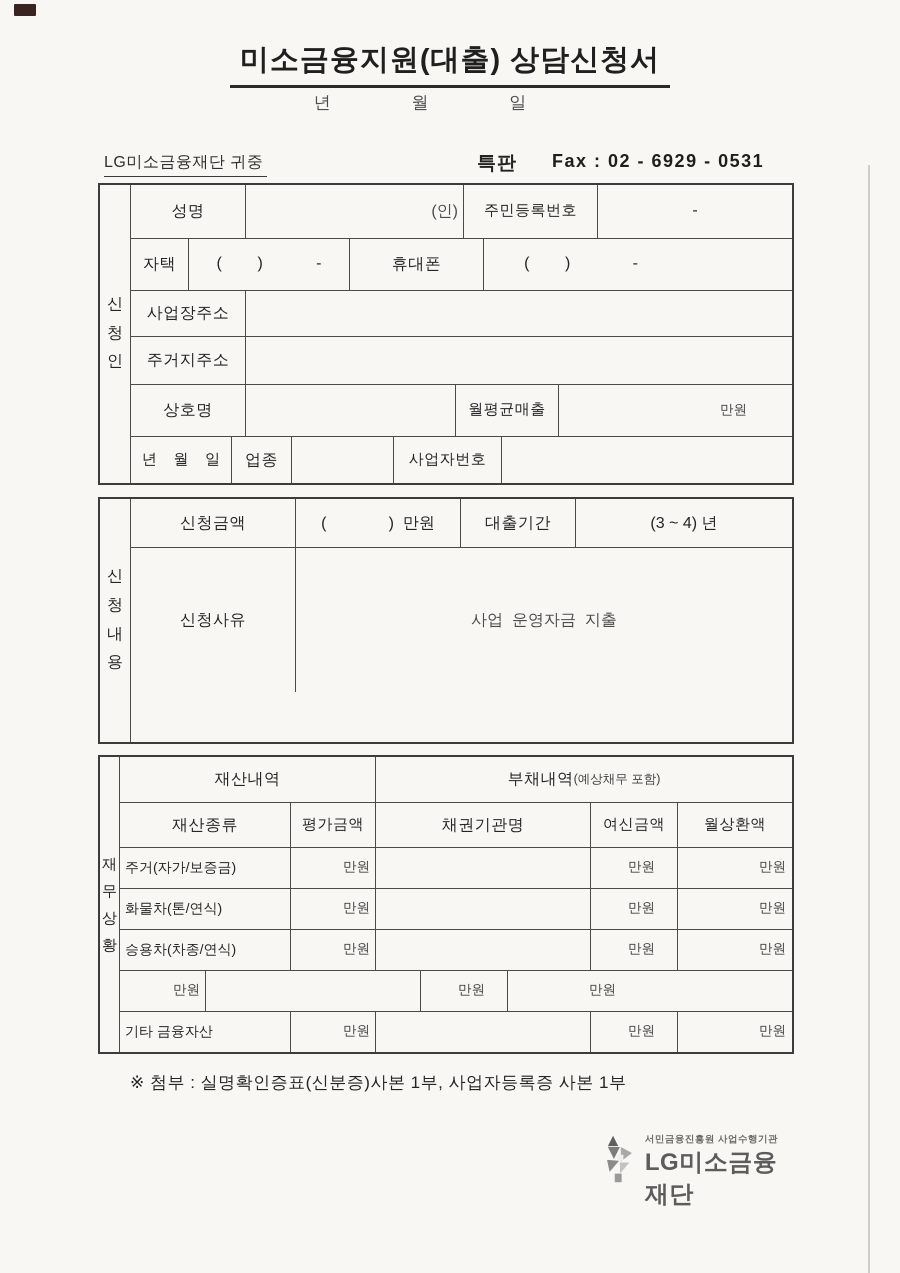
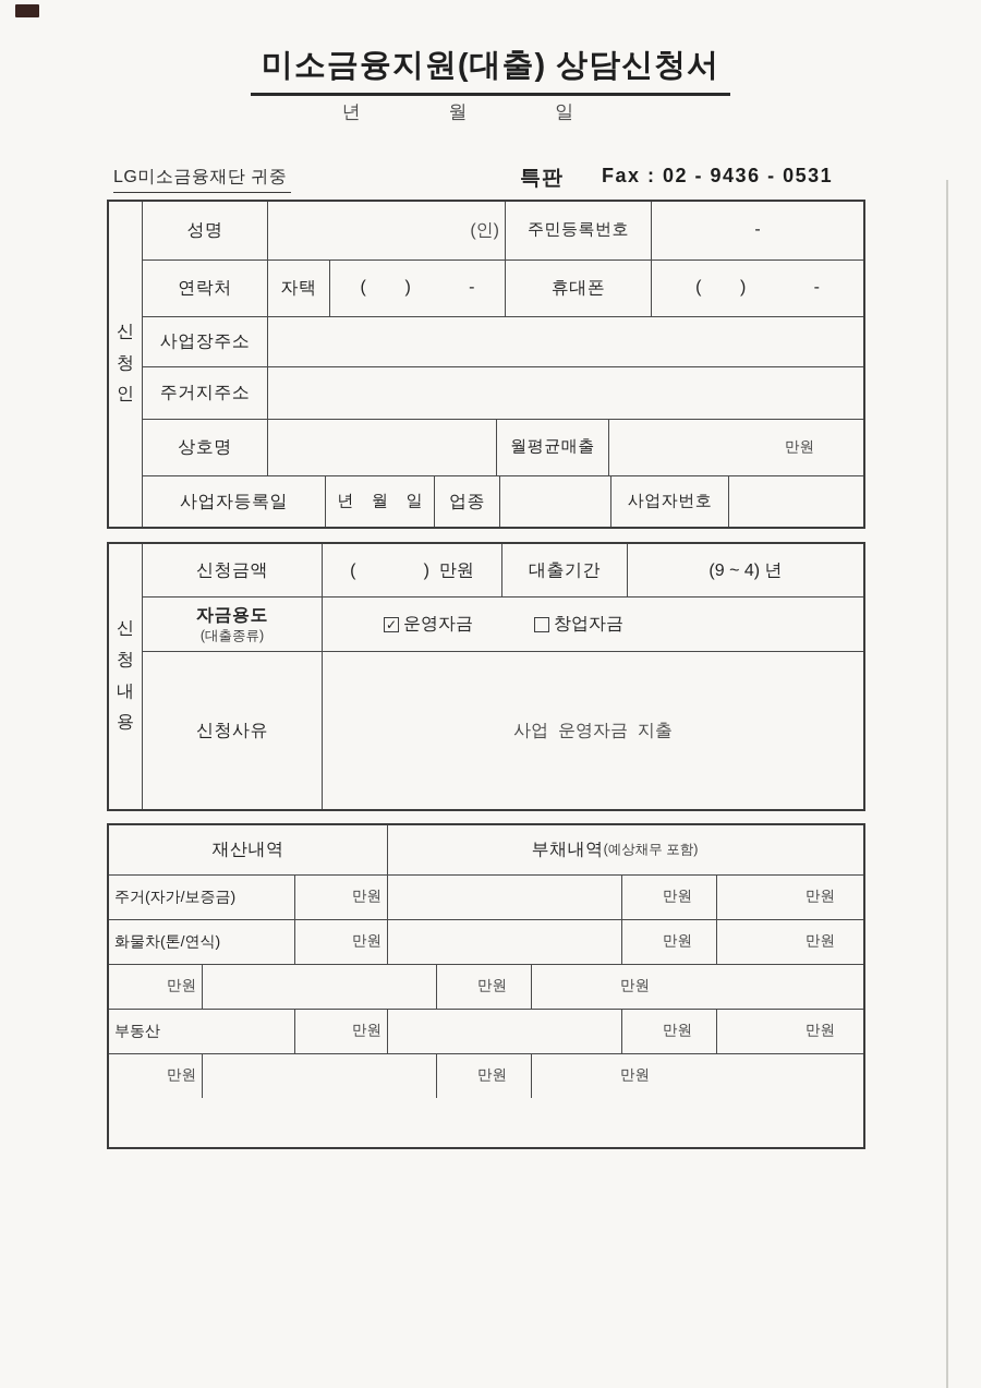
  미소금융지원(대출) 상담신청서
  년 월 일
  LG미소금융재단 귀중
  특판
- Fax : 02 - 6929 - 0531
+ Fax : 02 - 9436 - 0531
  신청인
  성명
  (인)
  주민등록번호
  -
+ 연락처
  자택
  ( ) -
  휴대폰
  ( ) -
  사업장주소
  주거지주소
  상호명
  월평균매출
  만원
+ 사업자등록일
  년 월 일
  업종
  사업자번호
  신청내용
  신청금액
  ( ) 만원
  대출기간
- (3 ~ 4) 년
+ (9 ~ 4) 년
+ 자금용도
+ (대출종류)
+ ✓
+ 운영자금
+ 창업자금
  신청사유
  사업 운영자금 지출
- 재무상황
  재산내역
  부채내역
  (예상채무 포함)
- 재산종류
- 평가금액
- 채권기관명
- 여신금액
- 월상환액
  주거(자가/보증금)
  만원
  만원
  만원
  화물차(톤/연식)
  만원
  만원
  만원
- 승용차(차종/연식)
  만원
  만원
  만원
+ 부동산
  만원
  만원
  만원
- 기타 금융자산
  만원
  만원
  만원
- ※ 첨부 : 실명확인증표(신분증)사본 1부, 사업자등록증 사본 1부
- 서민금융진흥원 사업수행기관
- LG미소금융재단
